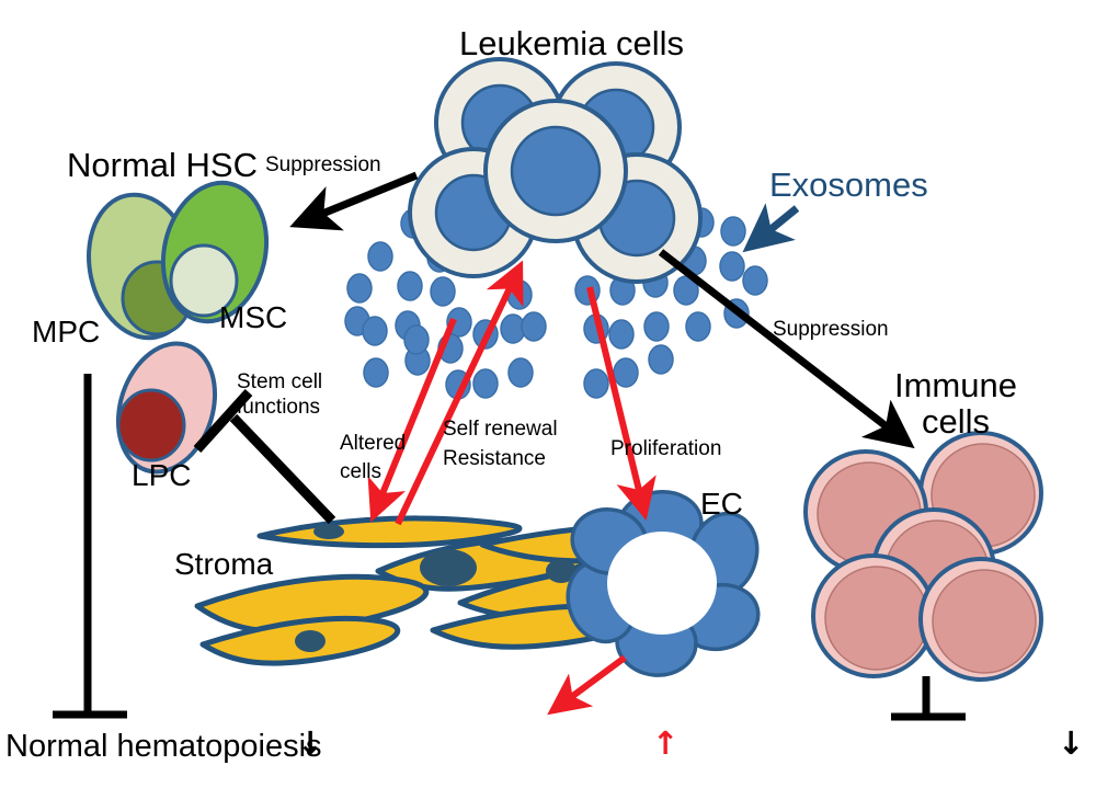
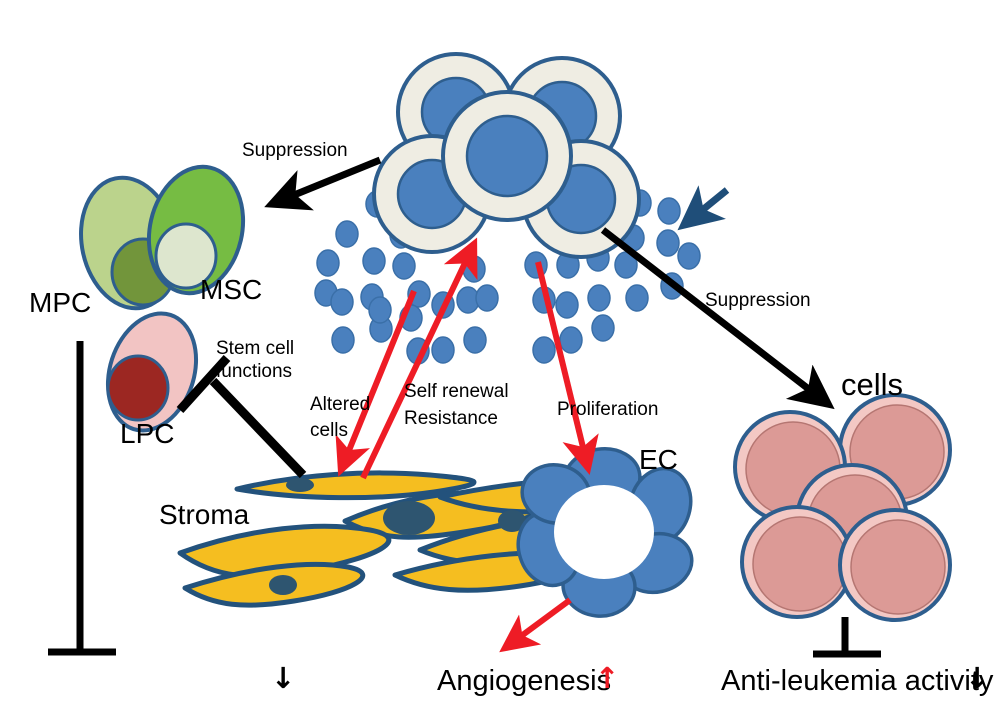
- Leukemia cells
- Normal HSC
  MPC
  MSC
  LPC
  Stroma
  EC
- Exosomes
- Immune
  cells
  Suppression
  Suppression
  Stem cell
  functions
  Altered
  cells
  Self renewal
  Resistance
  Proliferation
- Normal hematopoiesis
  ↓
+ Angiogenesis
  ↑
+ Anti-leukemia activity
  ↓
